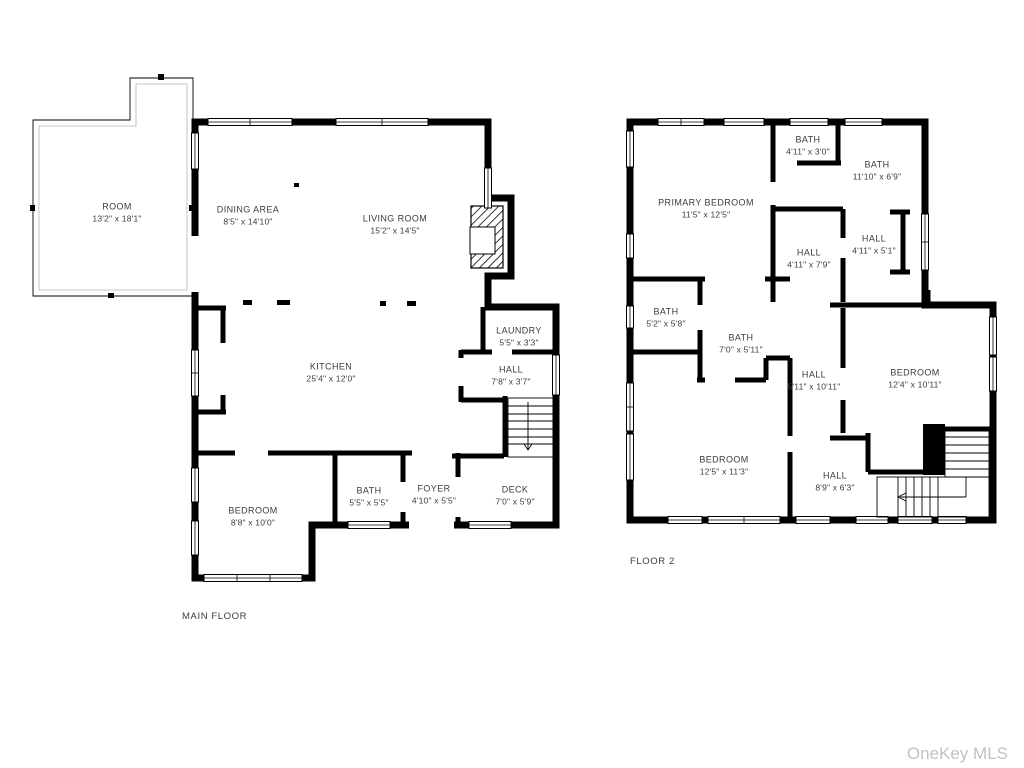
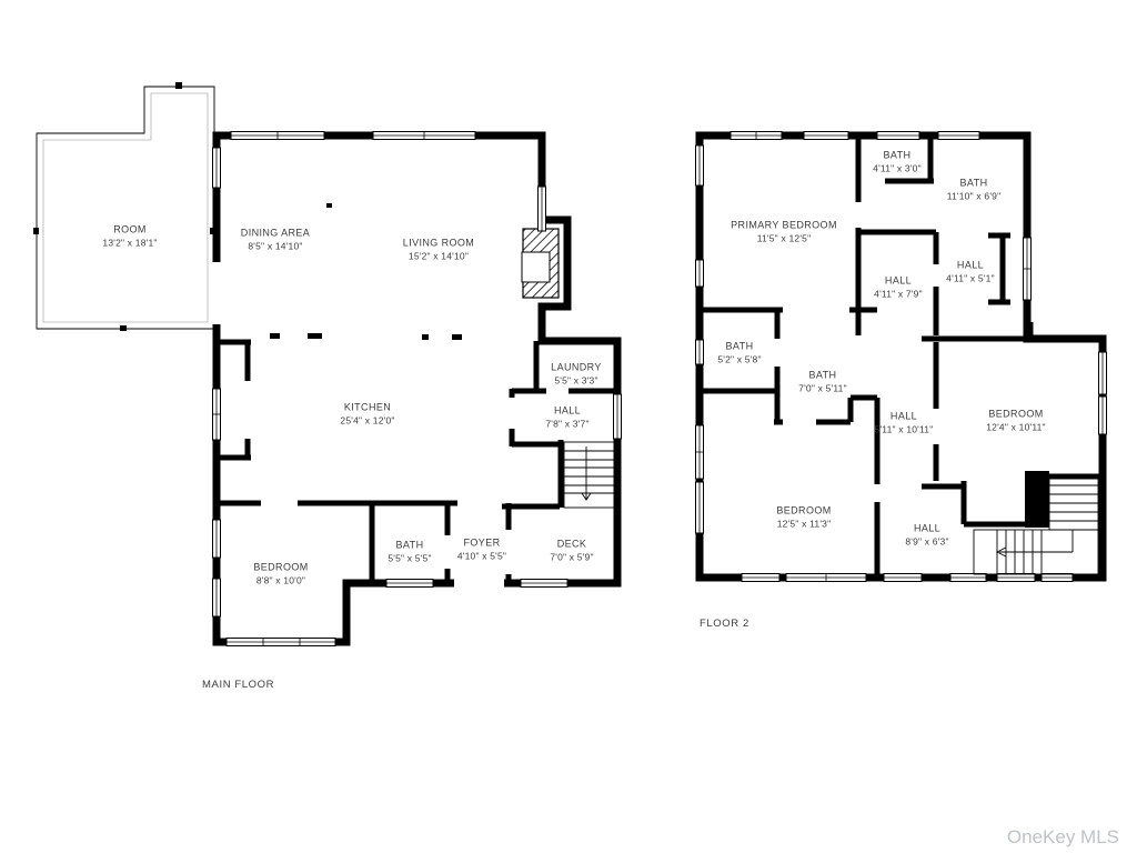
  ROOM
  13'2" x 18'1"
  DINING AREA
  8'5" x 14'10"
  LIVING ROOM
- 15'2" x 14'5"
+ 15'2" x 14'10"
  KITCHEN
  25'4" x 12'0"
  LAUNDRY
  5'5" x 3'3"
  HALL
  7'8" x 3'7"
  BEDROOM
  8'8" x 10'0"
  BATH
  5'5" x 5'5"
  FOYER
  4'10" x 5'5"
  DECK
  7'0" x 5'9"
  PRIMARY BEDROOM
  11'5" x 12'5"
  BATH
  4'11" x 3'0"
  BATH
  11'10" x 6'9"
  HALL
  4'11" x 7'9"
  HALL
  4'11" x 5'1"
  BATH
  5'2" x 5'8"
  BATH
  7'0" x 5'11"
  HALL
  5'11" x 10'11"
  BEDROOM
  12'4" x 10'11"
  BEDROOM
  12'5" x 11'3"
  HALL
  8'9" x 6'3"
  MAIN FLOOR
  FLOOR 2
  OneKey MLS
